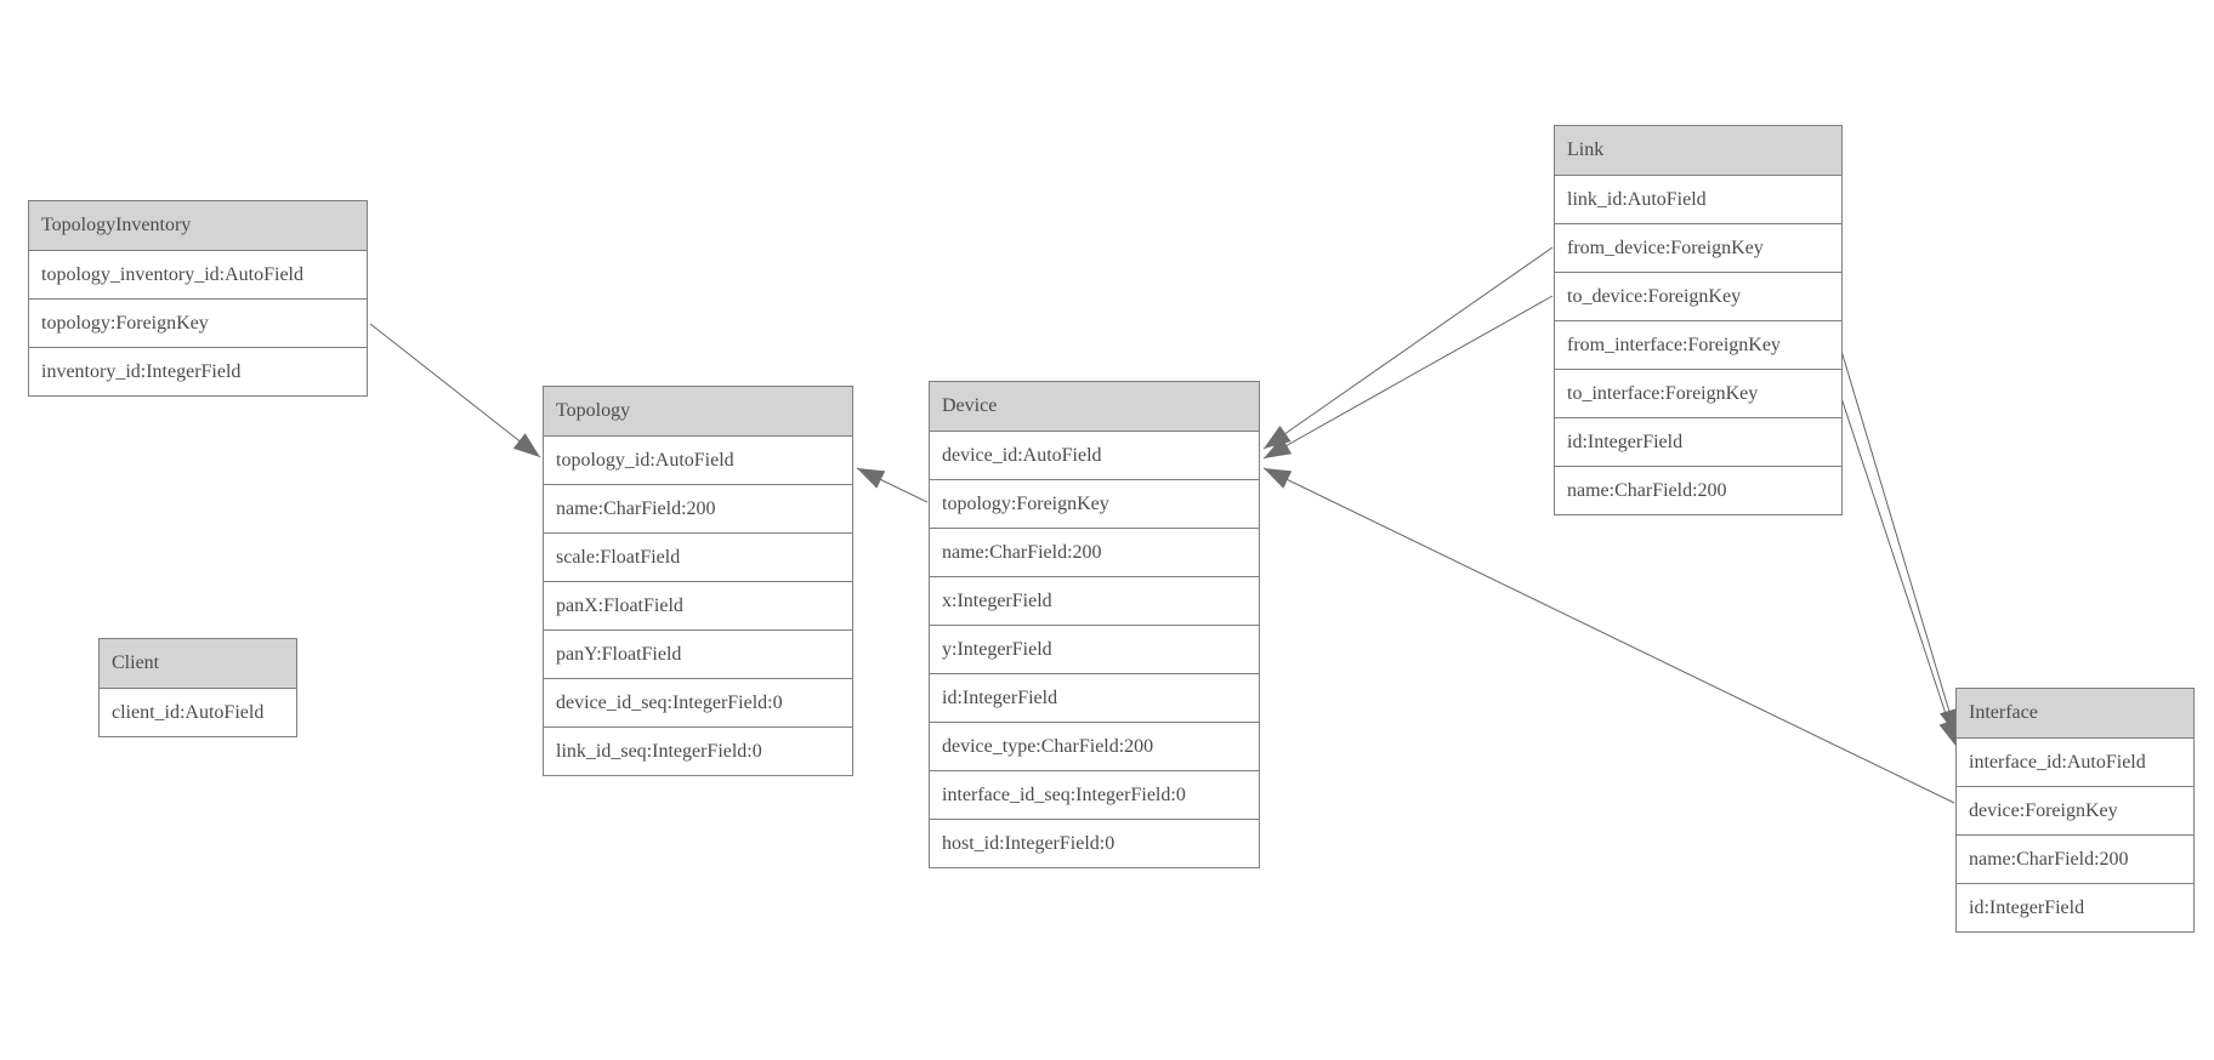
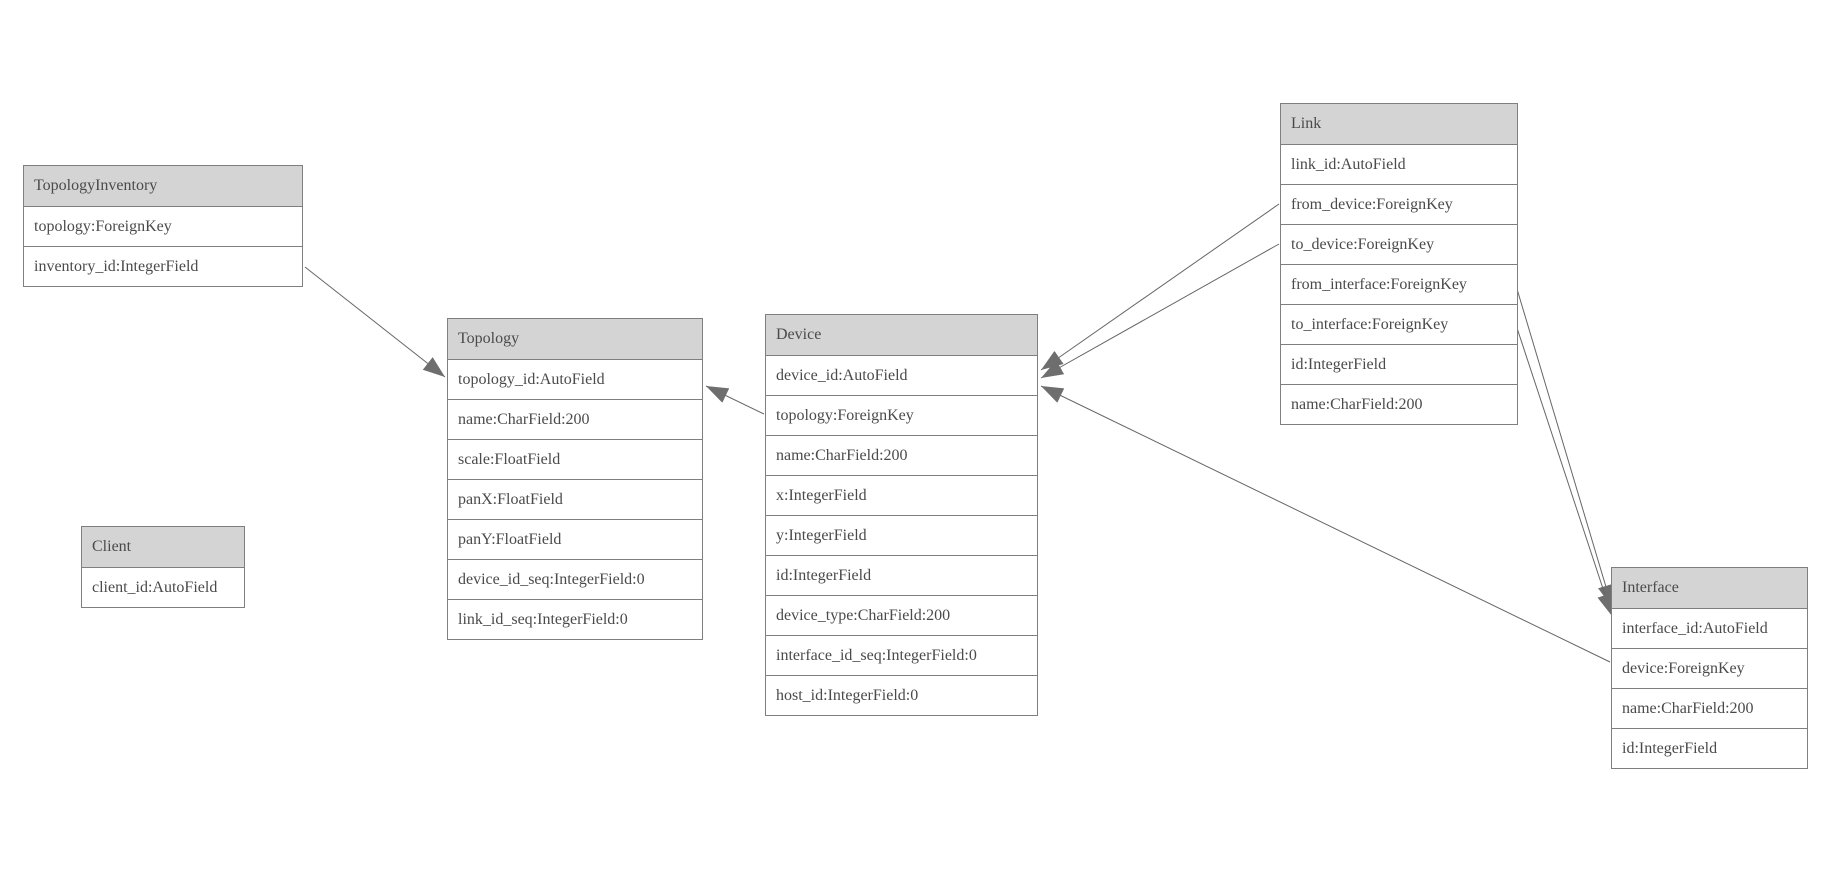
  TopologyInventory
- topology_inventory_id:AutoField
  topology:ForeignKey
  inventory_id:IntegerField
  Topology
  topology_id:AutoField
  name:CharField:200
  scale:FloatField
  panX:FloatField
  panY:FloatField
  device_id_seq:IntegerField:0
  link_id_seq:IntegerField:0
  Client
  client_id:AutoField
  Device
  device_id:AutoField
  topology:ForeignKey
  name:CharField:200
  x:IntegerField
  y:IntegerField
  id:IntegerField
  device_type:CharField:200
  interface_id_seq:IntegerField:0
  host_id:IntegerField:0
  Link
  link_id:AutoField
  from_device:ForeignKey
  to_device:ForeignKey
  from_interface:ForeignKey
  to_interface:ForeignKey
  id:IntegerField
  name:CharField:200
  Interface
  interface_id:AutoField
  device:ForeignKey
  name:CharField:200
  id:IntegerField
